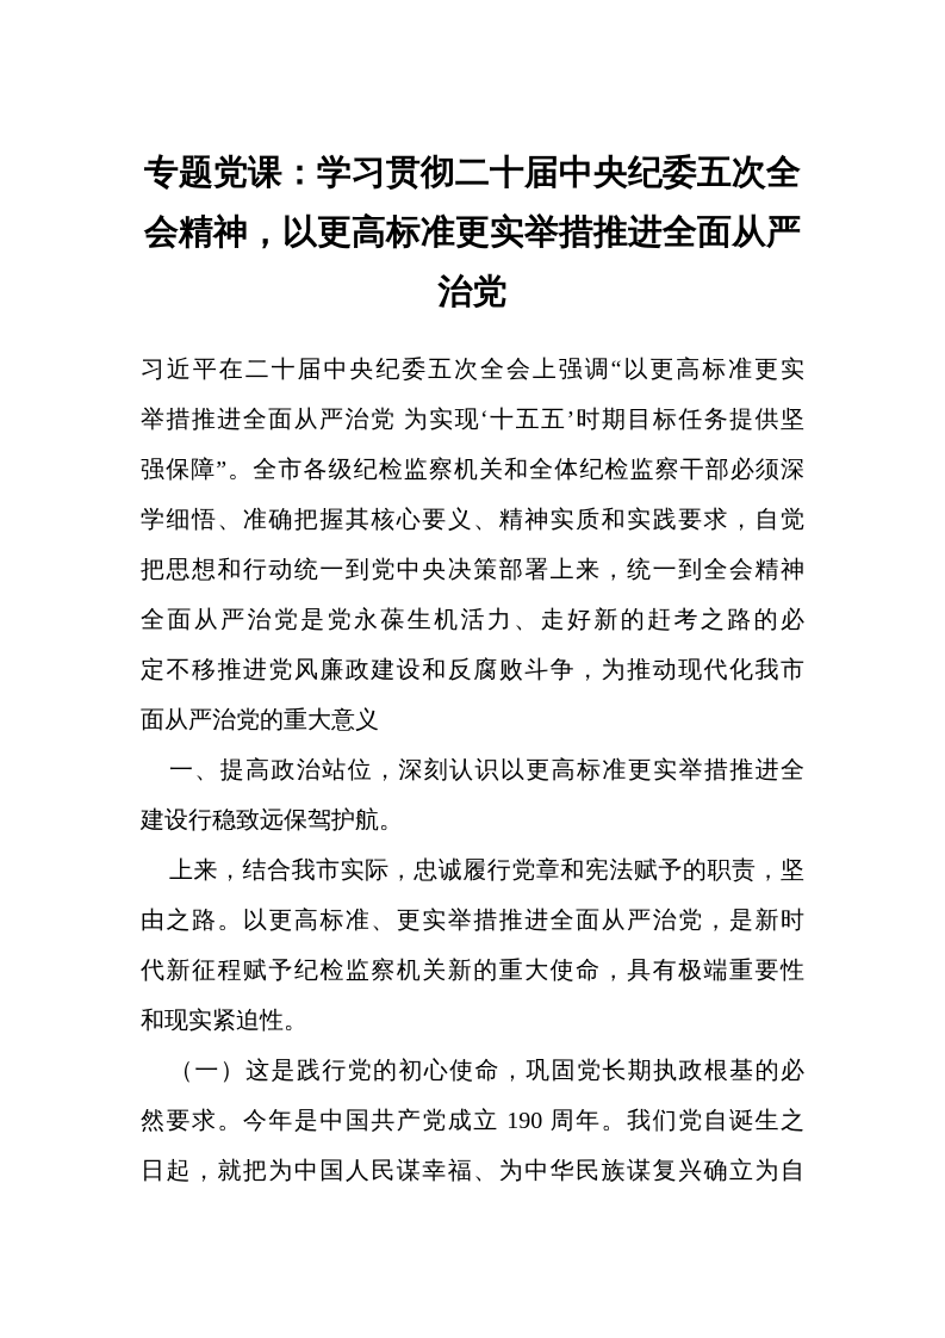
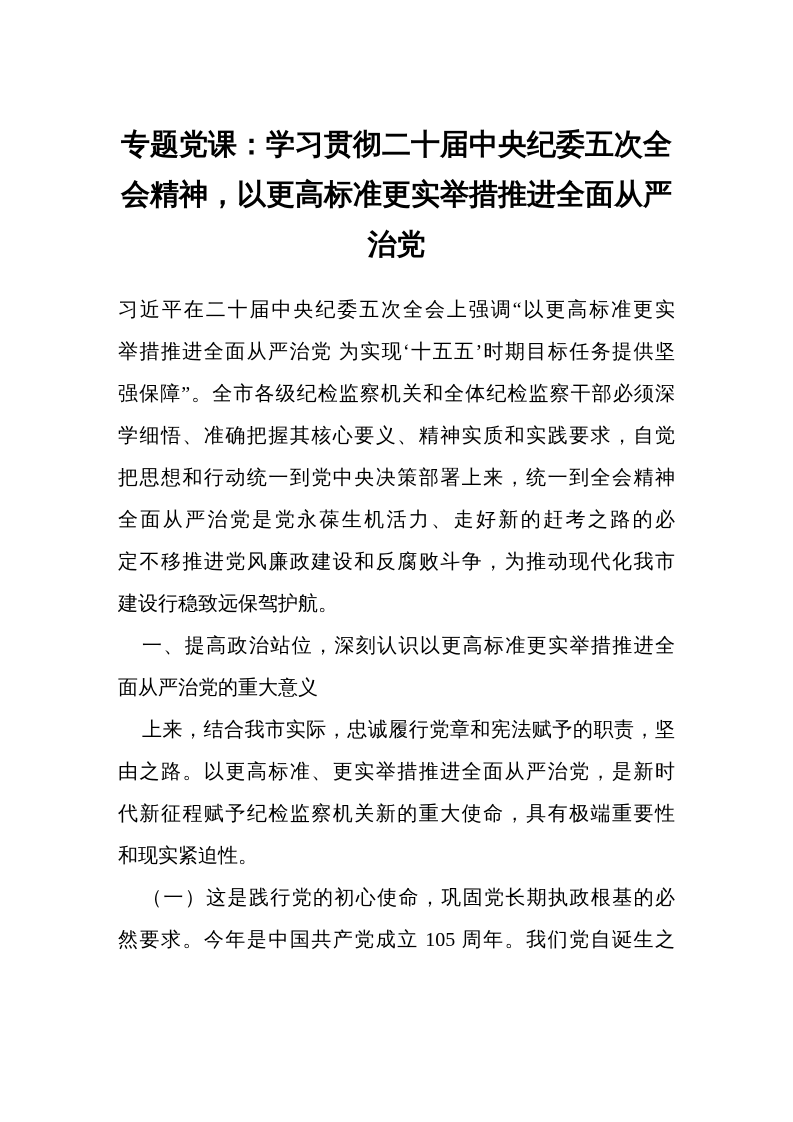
  专题党课：学习贯彻二十届中央纪委五次全
  会精神，以更高标准更实举措推进全面从严
  治党
  习近平在二十届中央纪委五次全会上强调“以更高标准更实
  举措推进全面从严治党 为实现‘十五五’时期目标任务提供坚
  强保障”。全市各级纪检监察机关和全体纪检监察干部必须深
  学细悟、准确把握其核心要义、精神实质和实践要求，自觉
  把思想和行动统一到党中央决策部署上来，统一到全会精神
  全面从严治党是党永葆生机活力、走好新的赶考之路的必
  定不移推进党风廉政建设和反腐败斗争，为推动现代化我市
- 面从严治党的重大意义
+ 建设行稳致远保驾护航。
  一、提高政治站位，深刻认识以更高标准更实举措推进全
- 建设行稳致远保驾护航。
+ 面从严治党的重大意义
  上来，结合我市实际，忠诚履行党章和宪法赋予的职责，坚
  由之路。以更高标准、更实举措推进全面从严治党，是新时
  代新征程赋予纪检监察机关新的重大使命，具有极端重要性
  和现实紧迫性。
  （一）这是践行党的初心使命，巩固党长期执政根基的必
- 然要求。今年是中国共产党成立 190 周年。我们党自诞生之
+ 然要求。今年是中国共产党成立 105 周年。我们党自诞生之
- 日起，就把为中国人民谋幸福、为中华民族谋复兴确立为自
